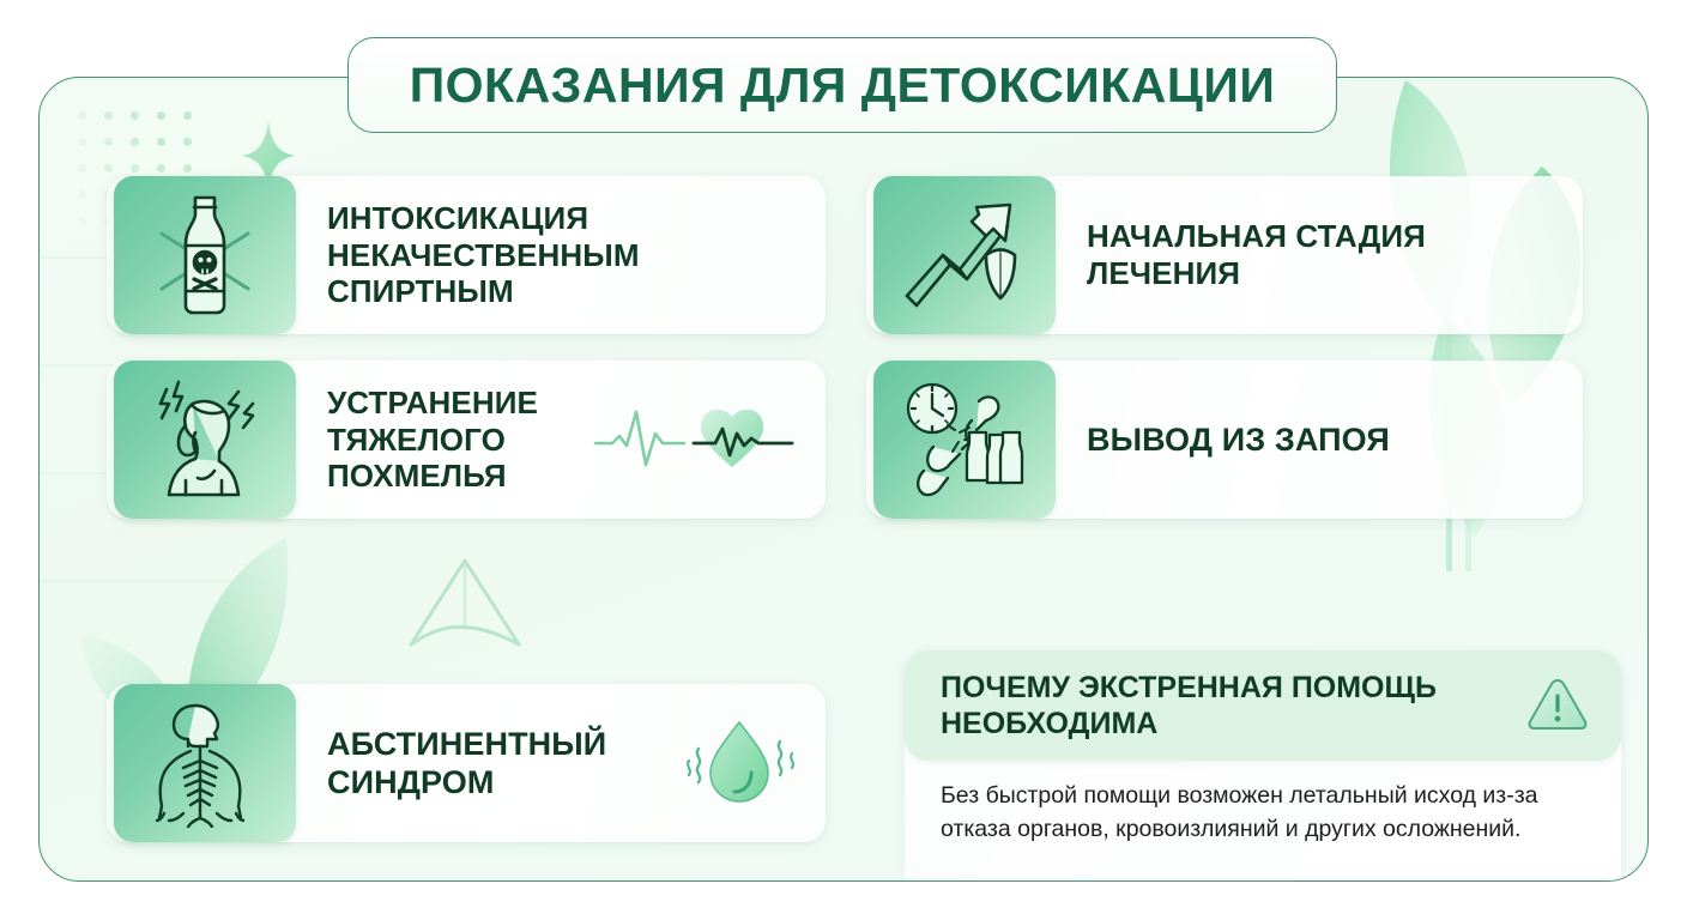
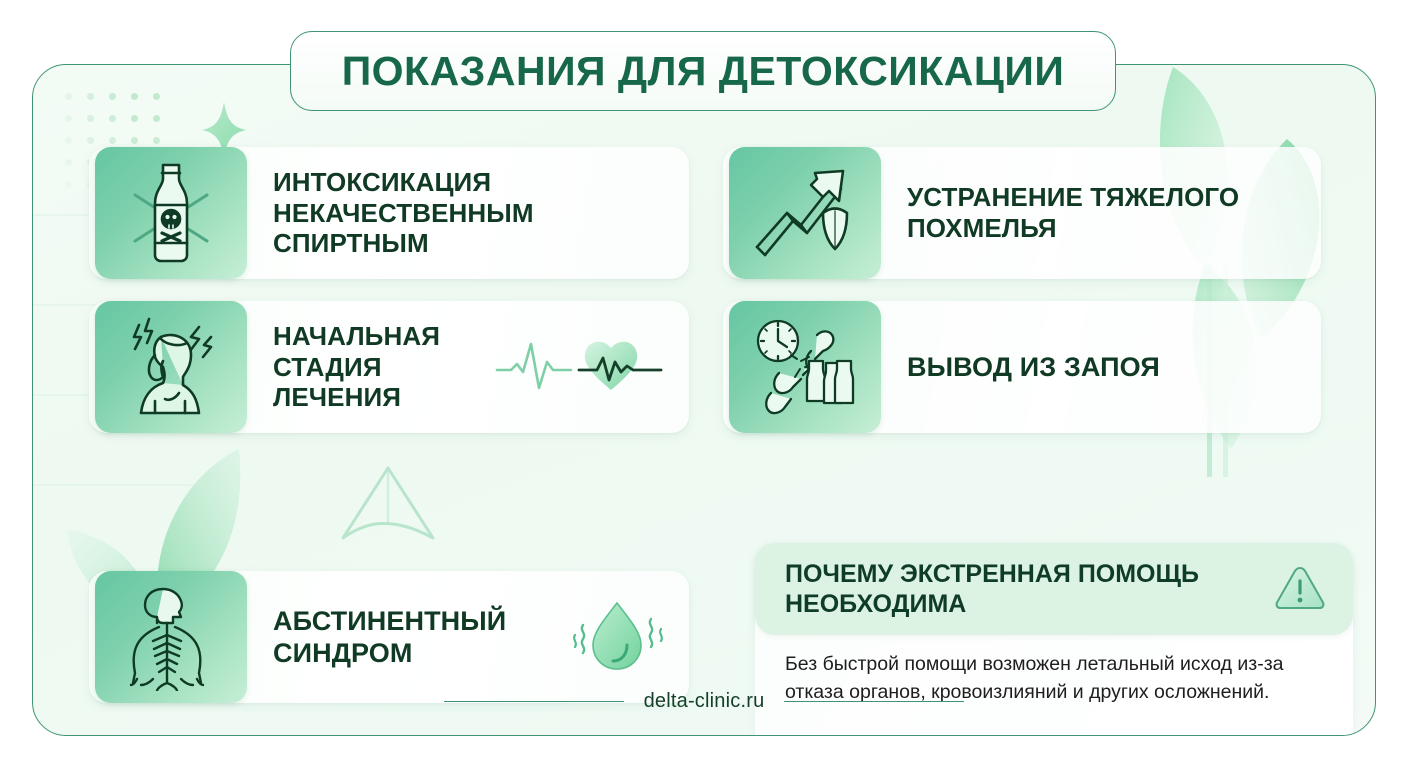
  ИНТОКСИКАЦИЯ НЕКАЧЕСТВЕННЫМ СПИРТНЫМ
- УСТРАНЕНИЕ ТЯЖЕЛОГО ПОХМЕЛЬЯ
+ НАЧАЛЬНАЯ СТАДИЯ ЛЕЧЕНИЯ
  АБСТИНЕНТНЫЙ СИНДРОМ
- НАЧАЛЬНАЯ СТАДИЯ ЛЕЧЕНИЯ
+ УСТРАНЕНИЕ ТЯЖЕЛОГО ПОХМЕЛЬЯ
  ВЫВОД ИЗ ЗАПОЯ
  ПОЧЕМУ ЭКСТРЕННАЯ ПОМОЩЬ НЕОБХОДИМА
  Без быстрой помощи возможен летальный исход из-за отказа органов, кровоизлияний и других осложнений.
+ delta-clinic.ru
  ПОКАЗАНИЯ ДЛЯ ДЕТОКСИКАЦИИ
